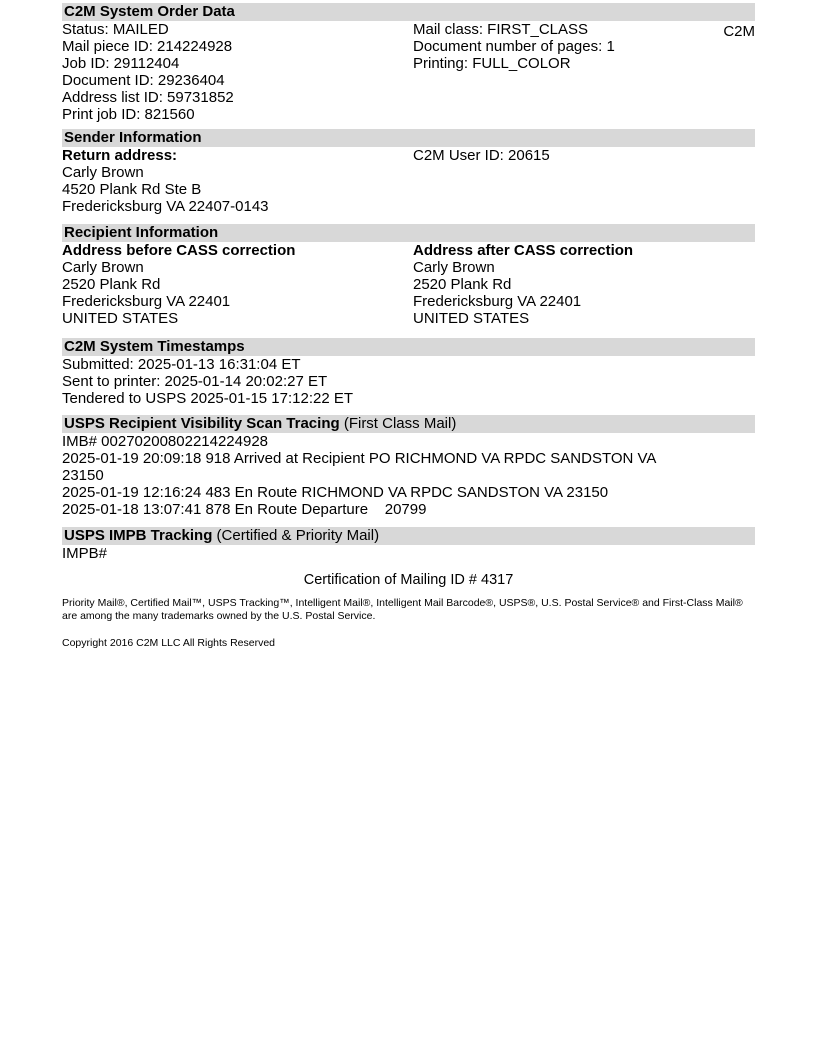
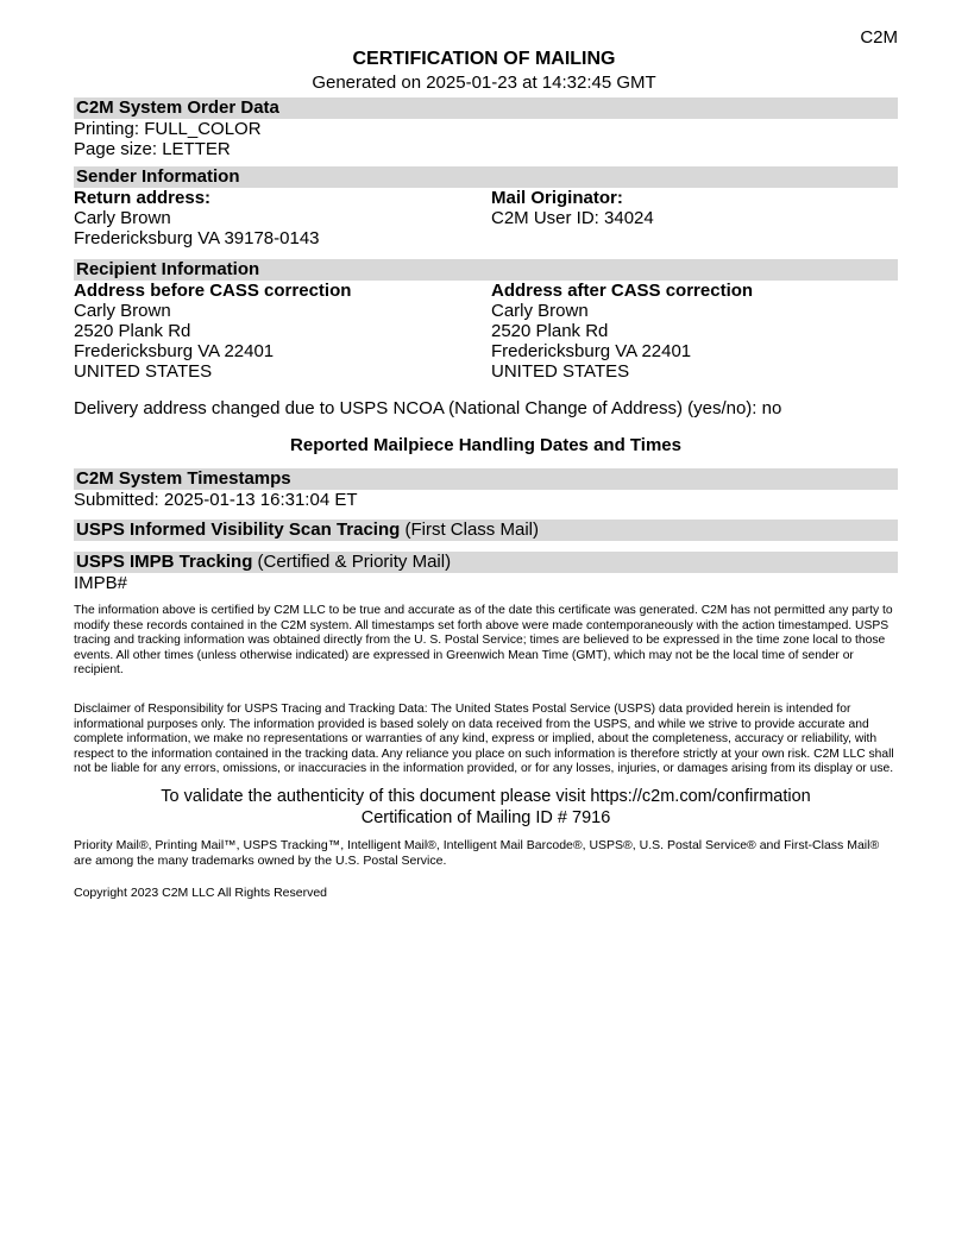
  C2M
+ CERTIFICATION OF MAILING
+ Generated on 2025-01-23 at 14:32:45 GMT
  C2M System Order Data
- Status: MAILED
- Mail piece ID: 214224928
- Job ID: 29112404
- Document ID: 29236404
- Address list ID: 59731852
- Print job ID: 821560
- Mail class: FIRST_CLASS
- Document number of pages: 1
  Printing: FULL_COLOR
+ Page size: LETTER
  Sender Information
  Return address:
  Carly Brown
- 4520 Plank Rd Ste B
- Fredericksburg VA 22407-0143
+ Fredericksburg VA 39178-0143
+ Mail Originator:
- C2M User ID: 20615
+ C2M User ID: 34024
  Recipient Information
  Address before CASS correction
  Carly Brown
  2520 Plank Rd
  Fredericksburg VA 22401
  UNITED STATES
  Address after CASS correction
  Carly Brown
  2520 Plank Rd
  Fredericksburg VA 22401
  UNITED STATES
+ Delivery address changed due to USPS NCOA (National Change of Address) (yes/no): no
+ Reported Mailpiece Handling Dates and Times
  C2M System Timestamps
  Submitted: 2025-01-13 16:31:04 ET
- Sent to printer: 2025-01-14 20:02:27 ET
- Tendered to USPS 2025-01-15 17:12:22 ET
- USPS Recipient Visibility Scan Tracing (First Class Mail)
+ USPS Informed Visibility Scan Tracing (First Class Mail)
- IMB# 00270200802214224928
- 2025-01-19 20:09:18 918 Arrived at Recipient PO RICHMOND VA RPDC SANDSTON VA
- 23150
- 2025-01-19 12:16:24 483 En Route RICHMOND VA RPDC SANDSTON VA 23150
- 2025-01-18 13:07:41 878 En Route Departure 20799
  USPS IMPB Tracking (Certified & Priority Mail)
  IMPB#
+ The information above is certified by C2M LLC to be true and accurate as of the date this certificate was generated. C2M has not permitted any party to modify these records contained in the C2M system. All timestamps set forth above were made contemporaneously with the action timestamped. USPS tracing and tracking information was obtained directly from the U. S. Postal Service; times are believed to be expressed in the time zone local to those events. All other times (unless otherwise indicated) are expressed in Greenwich Mean Time (GMT), which may not be the local time of sender or recipient.
+ Disclaimer of Responsibility for USPS Tracing and Tracking Data: The United States Postal Service (USPS) data provided herein is intended for informational purposes only. The information provided is based solely on data received from the USPS, and while we strive to provide accurate and complete information, we make no representations or warranties of any kind, express or implied, about the completeness, accuracy or reliability, with respect to the information contained in the tracking data. Any reliance you place on such information is therefore strictly at your own risk. C2M LLC shall not be liable for any errors, omissions, or inaccuracies in the information provided, or for any losses, injuries, or damages arising from its display or use.
+ To validate the authenticity of this document please visit https://c2m.com/confirmation
- Certification of Mailing ID # 4317
+ Certification of Mailing ID # 7916
- Priority Mail®, Certified Mail™, USPS Tracking™, Intelligent Mail®, Intelligent Mail Barcode®, USPS®, U.S. Postal Service® and First-Class Mail® are among the many trademarks owned by the U.S. Postal Service.
+ Priority Mail®, Printing Mail™, USPS Tracking™, Intelligent Mail®, Intelligent Mail Barcode®, USPS®, U.S. Postal Service® and First-Class Mail® are among the many trademarks owned by the U.S. Postal Service.
- Copyright 2016 C2M LLC All Rights Reserved
+ Copyright 2023 C2M LLC All Rights Reserved
